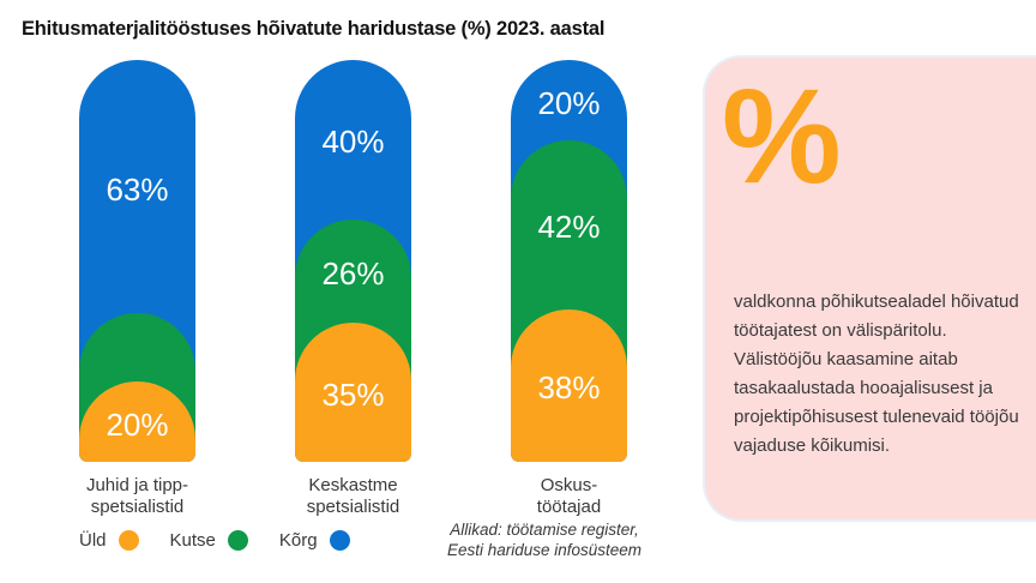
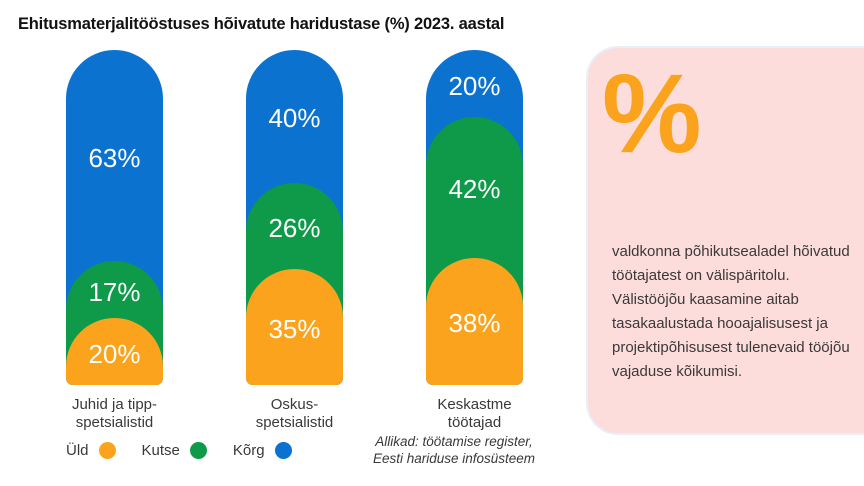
  Ehitusmaterjalitööstuses hõivatute haridustase (%) 2023. aastal
  20%
+ 17%
  63%
  Juhid ja tipp-
  spetsialistid
  35%
  26%
  40%
- Keskastme
+ Oskus-
  spetsialistid
  38%
  42%
  20%
- Oskus-
+ Keskastme
  töötajad
  Üld
  Kutse
  Kõrg
  Allikad: töötamise register,
  Eesti hariduse infosüsteem
  %
  valdkonna põhikutsealadel hõivatud töötajatest on välispäritolu. Välistööjõu kaasamine aitab tasakaalustada hooajalisusest ja projektipõhisusest tulenevaid tööjõu vajaduse kõikumisi.
